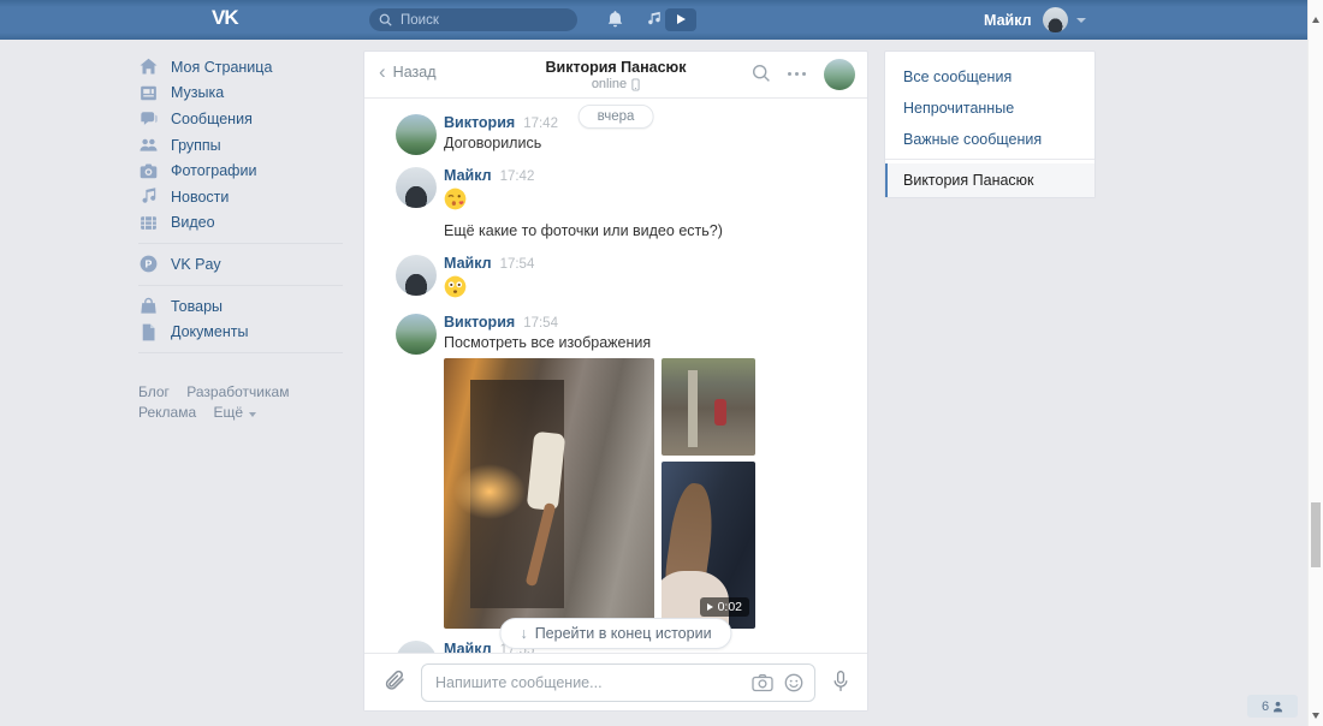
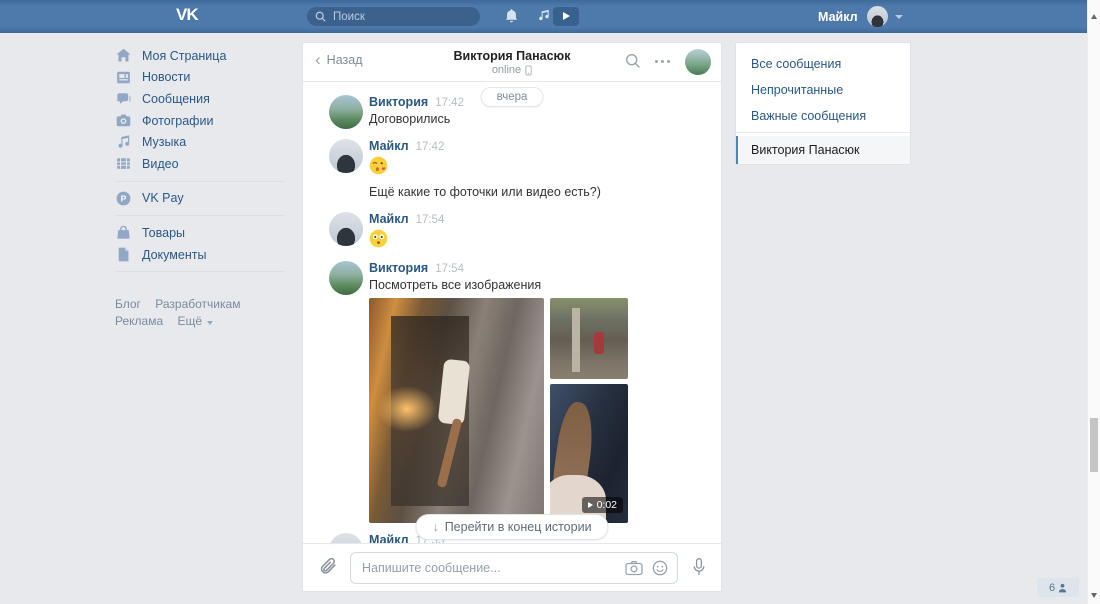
  VK
  Поиск
  Майкл
  Моя Страница
- Музыка
+ Новости
  Сообщения
- Группы
  Фотографии
- Новости
+ Музыка
  Видео
  P
  VK Pay
  Товары
  Документы
  Блог Разработчикам
  Реклама Ещё
  ‹
  Назад
  Виктория Панасюк
  online
  вчера
  Виктория
  17:42
  Договорились
  Майкл
  17:42
  Ещё какие то фоточки или видео есть?)
  Майкл
  17:54
  Виктория
  17:54
  Посмотреть все изображения
  0:02
  Майкл
  17:55
  ↓ Перейти в конец истории
  Напишите сообщение...
  Все сообщения
  Непрочитанные
  Важные сообщения
  Виктория Панасюк
  6
